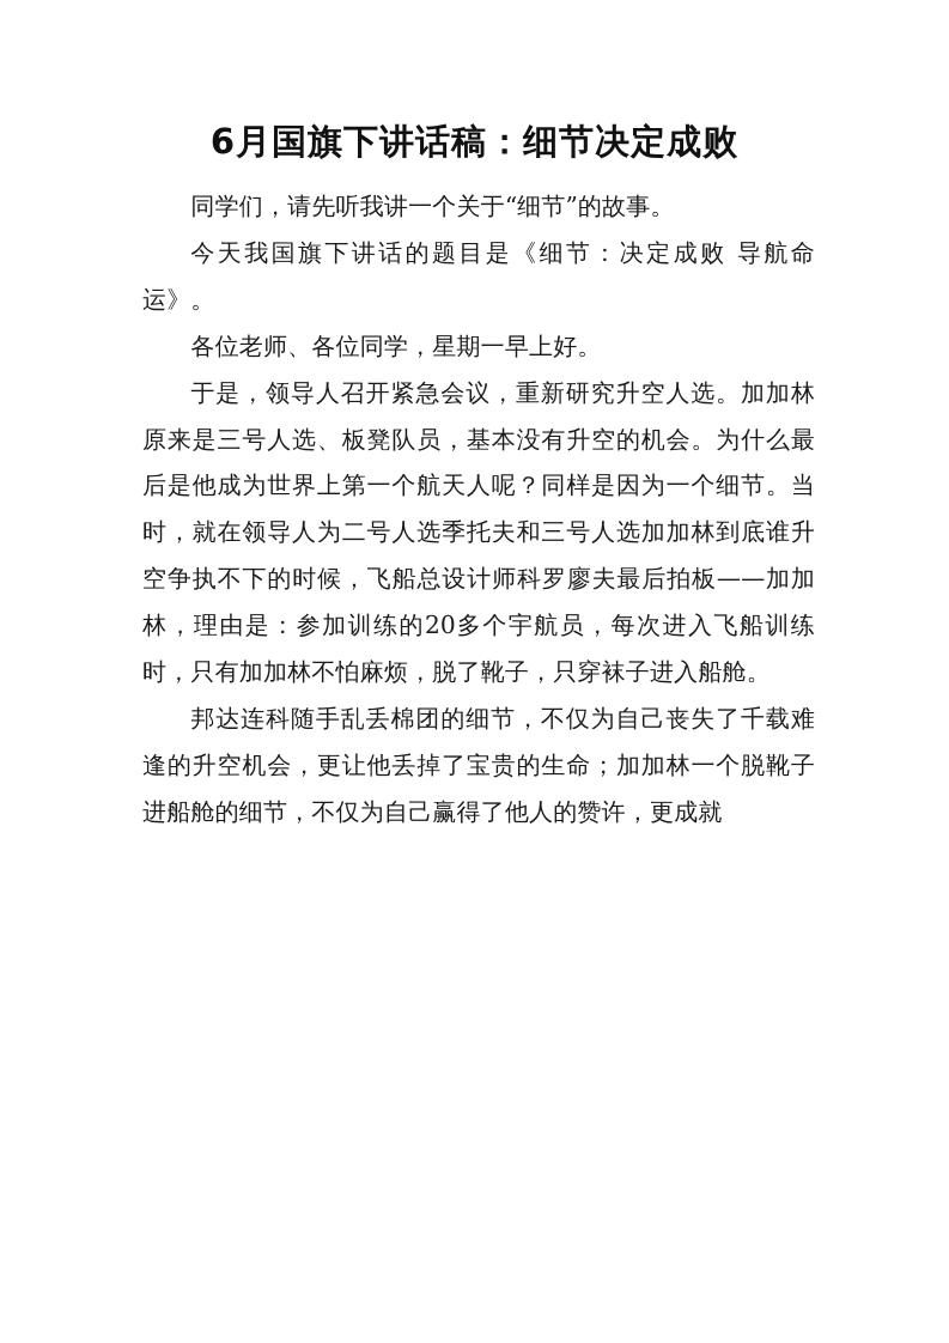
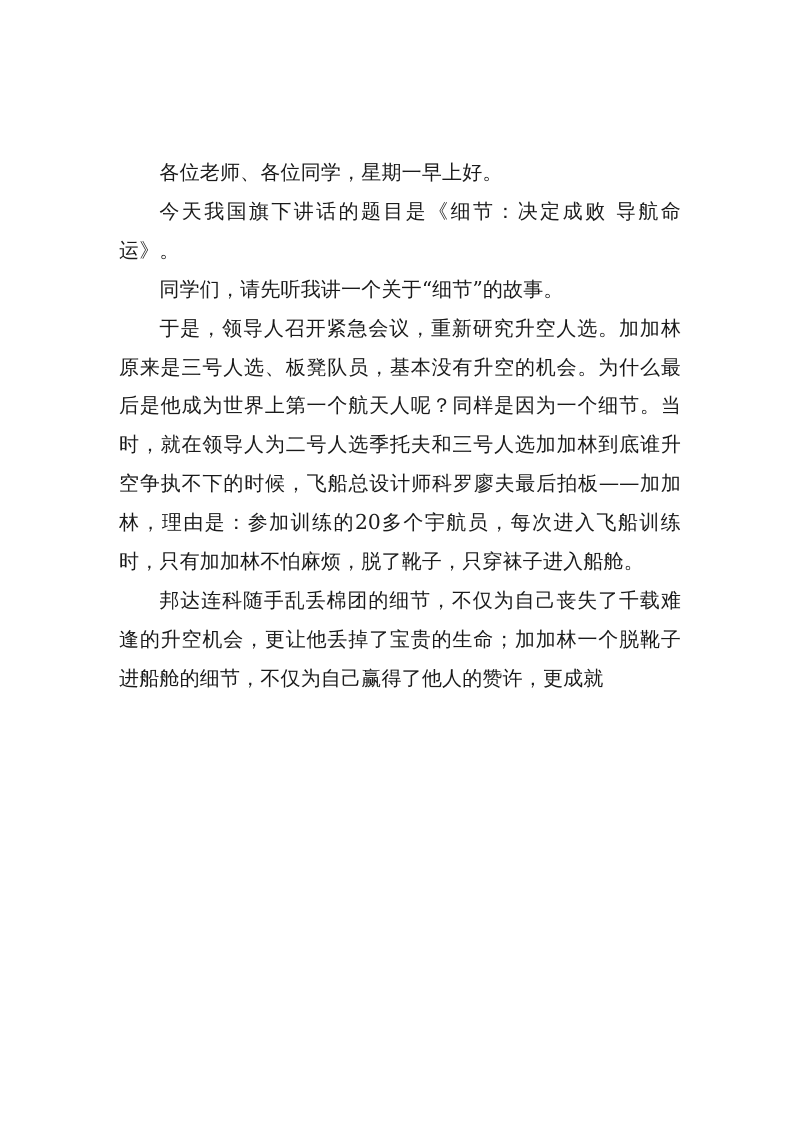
- 6月国旗下讲话稿：细节决定成败
- 同学们，请先听我讲一个关于“细节”的故事。
+ 各位老师、各位同学，星期一早上好。
  今天我国旗下讲话的题目是《细节：决定成败 导航命运》。
- 各位老师、各位同学，星期一早上好。
+ 同学们，请先听我讲一个关于“细节”的故事。
  于是，领导人召开紧急会议，重新研究升空人选。加加林原来是三号人选、板凳队员，基本没有升空的机会。为什么最后是他成为世界上第一个航天人呢？同样是因为一个细节。当时，就在领导人为二号人选季托夫和三号人选加加林到底谁升空争执不下的时候，飞船总设计师科罗廖夫最后拍板——加加林，理由是：参加训练的20多个宇航员，每次进入飞船训练时，只有加加林不怕麻烦，脱了靴子，只穿袜子进入船舱。
  邦达连科随手乱丢棉团的细节，不仅为自己丧失了千载难逢的升空机会，更让他丢掉了宝贵的生命；加加林一个脱靴子进船舱的细节，不仅为自己赢得了他人的赞许，更成就
